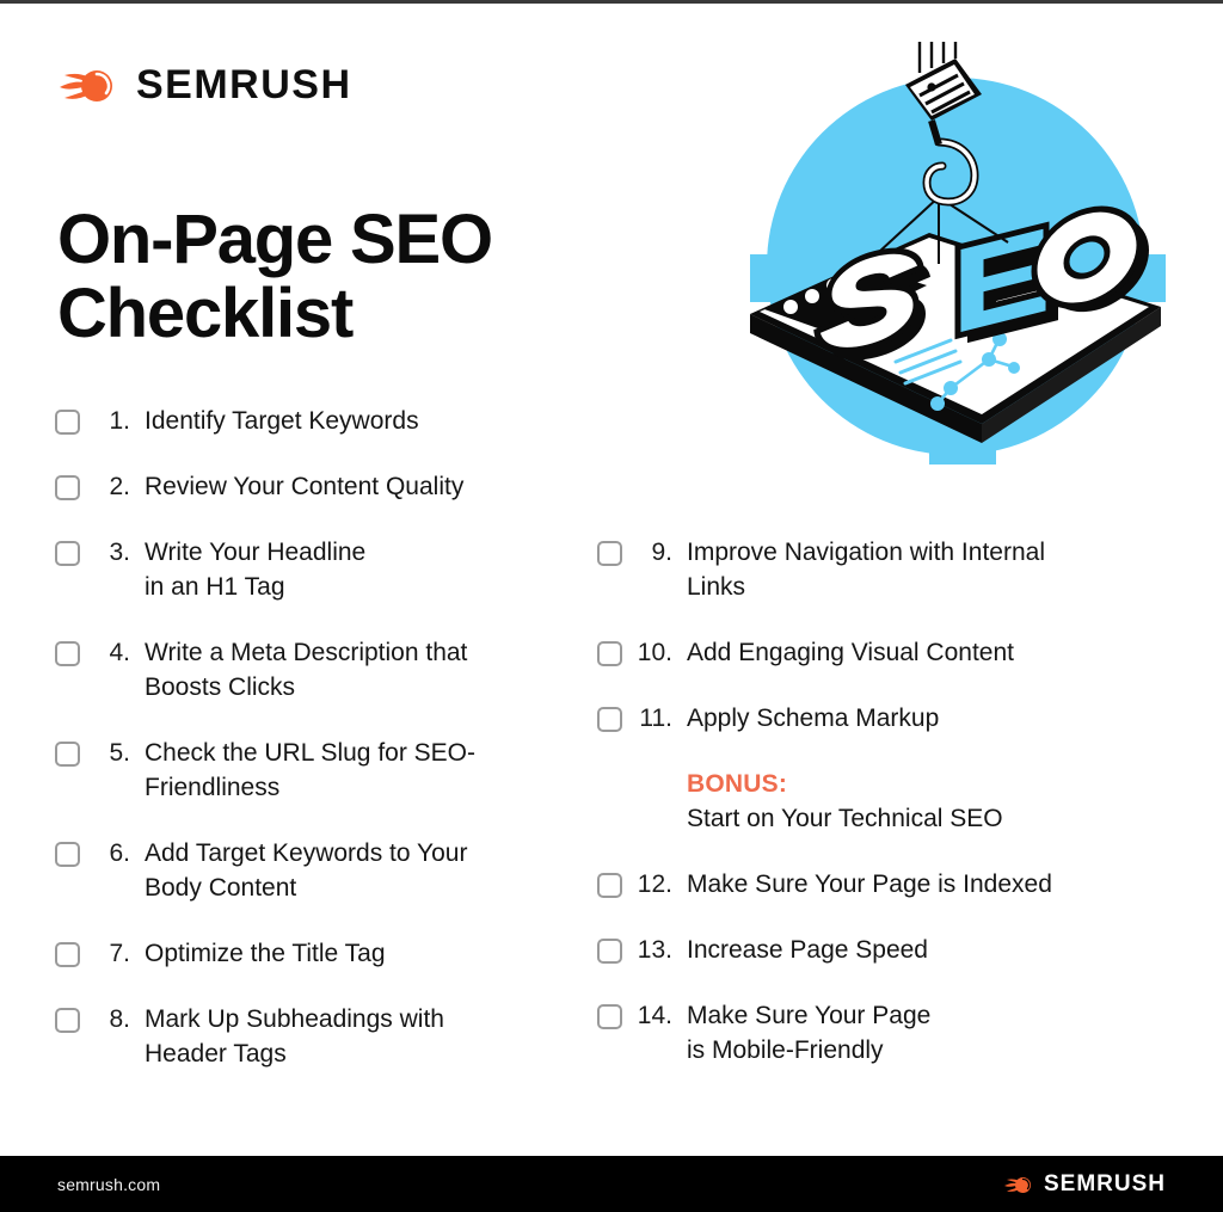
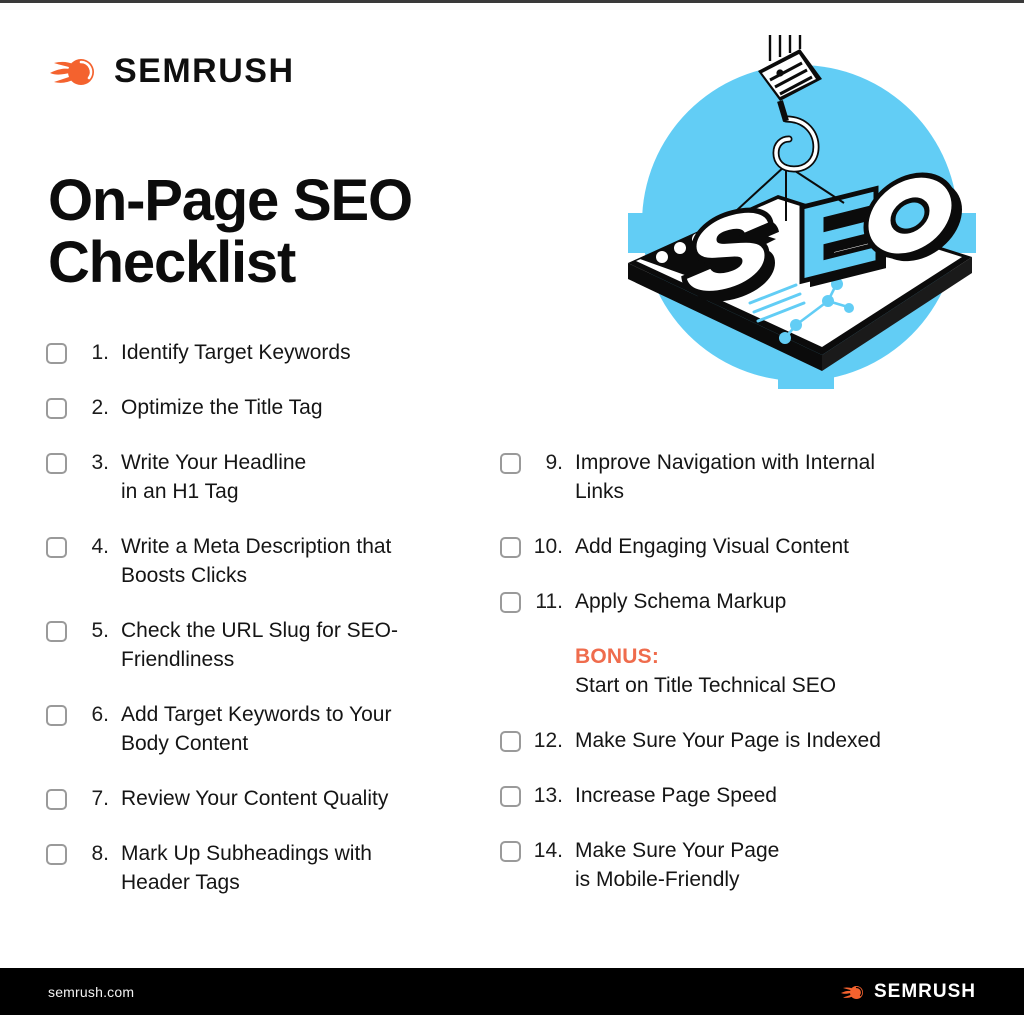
  SEMRUSH
  On-Page SEO Checklist
  1.
  Identify Target Keywords
  2.
- Review Your Content Quality
+ Optimize the Title Tag
  3.
  Write Your Headline
  in an H1 Tag
  4.
  Write a Meta Description that
  Boosts Clicks
  5.
  Check the URL Slug for SEO-
  Friendliness
  6.
  Add Target Keywords to Your
  Body Content
  7.
- Optimize the Title Tag
+ Review Your Content Quality
  8.
  Mark Up Subheadings with
  Header Tags
  9.
  Improve Navigation with Internal
  Links
  10.
  Add Engaging Visual Content
  11.
  Apply Schema Markup
  BONUS:
- Start on Your Technical SEO
+ Start on Title Technical SEO
  12.
  Make Sure Your Page is Indexed
  13.
  Increase Page Speed
  14.
  Make Sure Your Page
  is Mobile-Friendly
  semrush.com
  SEMRUSH
